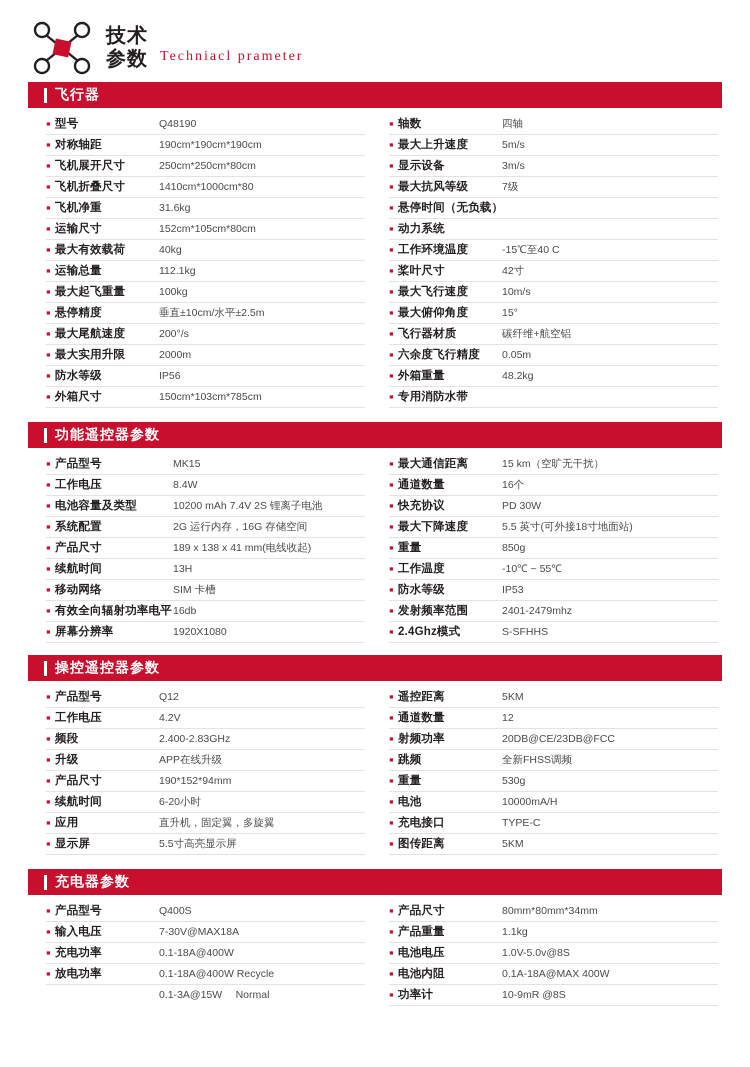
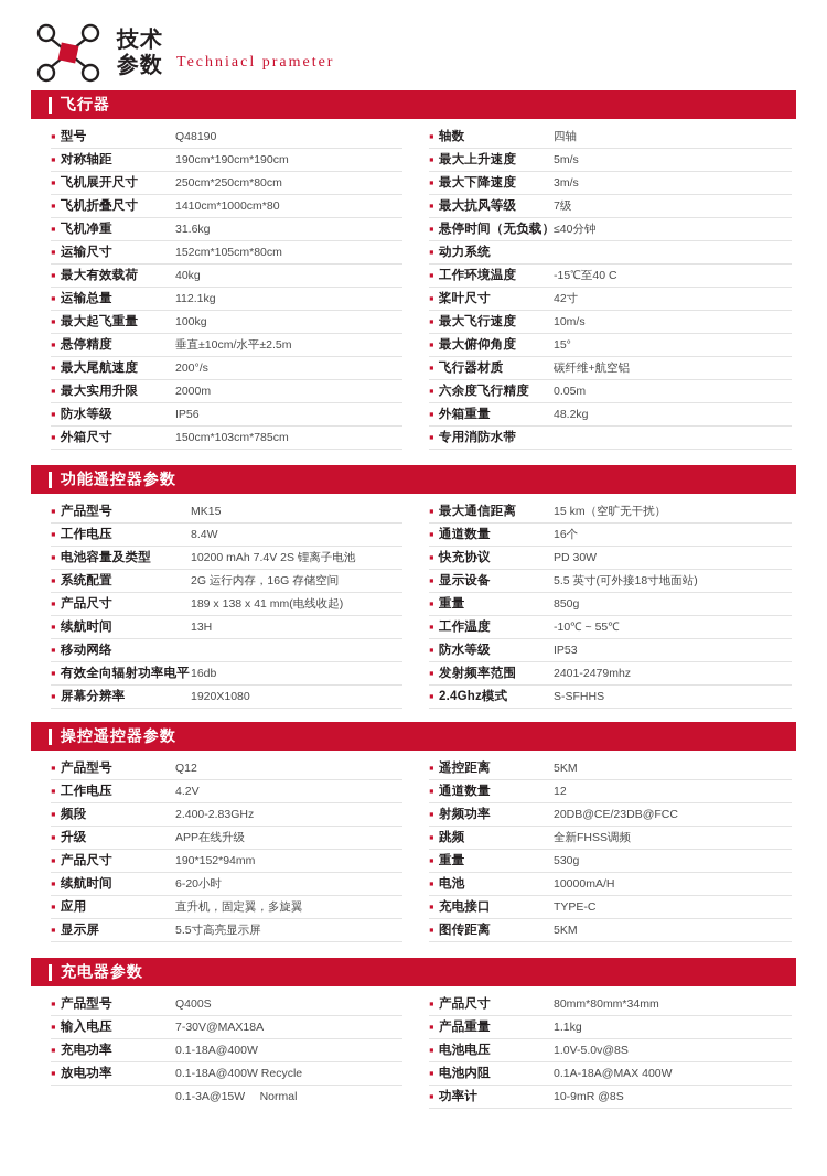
  技术
  参数
  Techniacl prameter
  飞行器
  ▪
  型号
  Q48190
  ▪
  对称轴距
  190cm*190cm*190cm
  ▪
  飞机展开尺寸
  250cm*250cm*80cm
  ▪
  飞机折叠尺寸
  1410cm*1000cm*80
  ▪
  飞机净重
  31.6kg
  ▪
  运输尺寸
  152cm*105cm*80cm
  ▪
  最大有效载荷
  40kg
  ▪
  运输总量
  112.1kg
  ▪
  最大起飞重量
  100kg
  ▪
  悬停精度
  垂直±10cm/水平±2.5m
  ▪
  最大尾航速度
  200°/s
  ▪
  最大实用升限
  2000m
  ▪
  防水等级
  IP56
  ▪
  外箱尺寸
  150cm*103cm*785cm
  ▪
  轴数
  四轴
  ▪
  最大上升速度
  5m/s
  ▪
- 显示设备
+ 最大下降速度
  3m/s
  ▪
  最大抗风等级
  7级
  ▪
  悬停时间（无负载）
+ ≤40分钟
  ▪
  动力系统
  ▪
  工作环境温度
  -15℃至40 C
  ▪
  桨叶尺寸
  42寸
  ▪
  最大飞行速度
  10m/s
  ▪
  最大俯仰角度
  15°
  ▪
  飞行器材质
  碳纤维+航空铝
  ▪
  六余度飞行精度
  0.05m
  ▪
  外箱重量
  48.2kg
  ▪
  专用消防水带
  功能遥控器参数
  ▪
  产品型号
  MK15
  ▪
  工作电压
  8.4W
  ▪
  电池容量及类型
  10200 mAh 7.4V 2S 锂离子电池
  ▪
  系统配置
  2G 运行内存，16G 存储空间
  ▪
  产品尺寸
  189 x 138 x 41 mm(电线收起)
  ▪
  续航时间
  13H
  ▪
  移动网络
- SIM 卡槽
  ▪
  有效全向辐射功率电平
  16db
  ▪
  屏幕分辨率
  1920X1080
  ▪
  最大通信距离
  15 km（空旷无干扰）
  ▪
  通道数量
  16个
  ▪
  快充协议
  PD 30W
  ▪
- 最大下降速度
+ 显示设备
  5.5 英寸(可外接18寸地面站)
  ▪
  重量
  850g
  ▪
  工作温度
  -10℃ ~ 55℃
  ▪
  防水等级
  IP53
  ▪
  发射频率范围
  2401-2479mhz
  ▪
  2.4Ghz模式
  S-SFHHS
  操控遥控器参数
  ▪
  产品型号
  Q12
  ▪
  工作电压
  4.2V
  ▪
  频段
  2.400-2.83GHz
  ▪
  升级
  APP在线升级
  ▪
  产品尺寸
  190*152*94mm
  ▪
  续航时间
  6-20小时
  ▪
  应用
  直升机，固定翼，多旋翼
  ▪
  显示屏
  5.5寸高亮显示屏
  ▪
  遥控距离
  5KM
  ▪
  通道数量
  12
  ▪
  射频功率
  20DB@CE/23DB@FCC
  ▪
  跳频
  全新FHSS调频
  ▪
  重量
  530g
  ▪
  电池
  10000mA/H
  ▪
  充电接口
  TYPE-C
  ▪
  图传距离
  5KM
  充电器参数
  ▪
  产品型号
  Q400S
  ▪
  输入电压
  7-30V@MAX18A
  ▪
  充电功率
  0.1-18A@400W
  ▪
  放电功率
  0.1-18A@400W Recycle
  0.1-3A@15W Normal
  ▪
  产品尺寸
  80mm*80mm*34mm
  ▪
  产品重量
  1.1kg
  ▪
  电池电压
  1.0V-5.0v@8S
  ▪
  电池内阻
  0.1A-18A@MAX 400W
  ▪
  功率计
  10-9mR @8S
